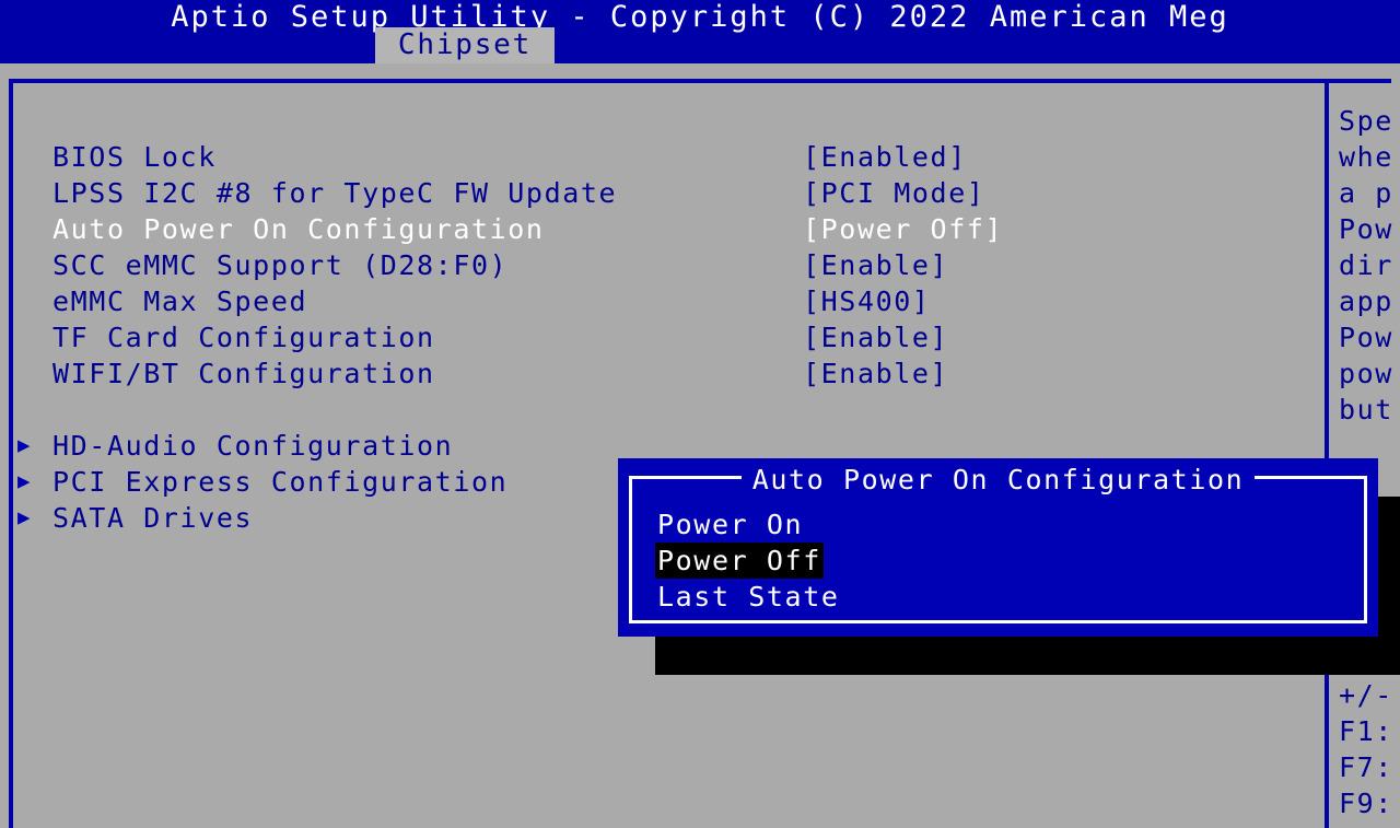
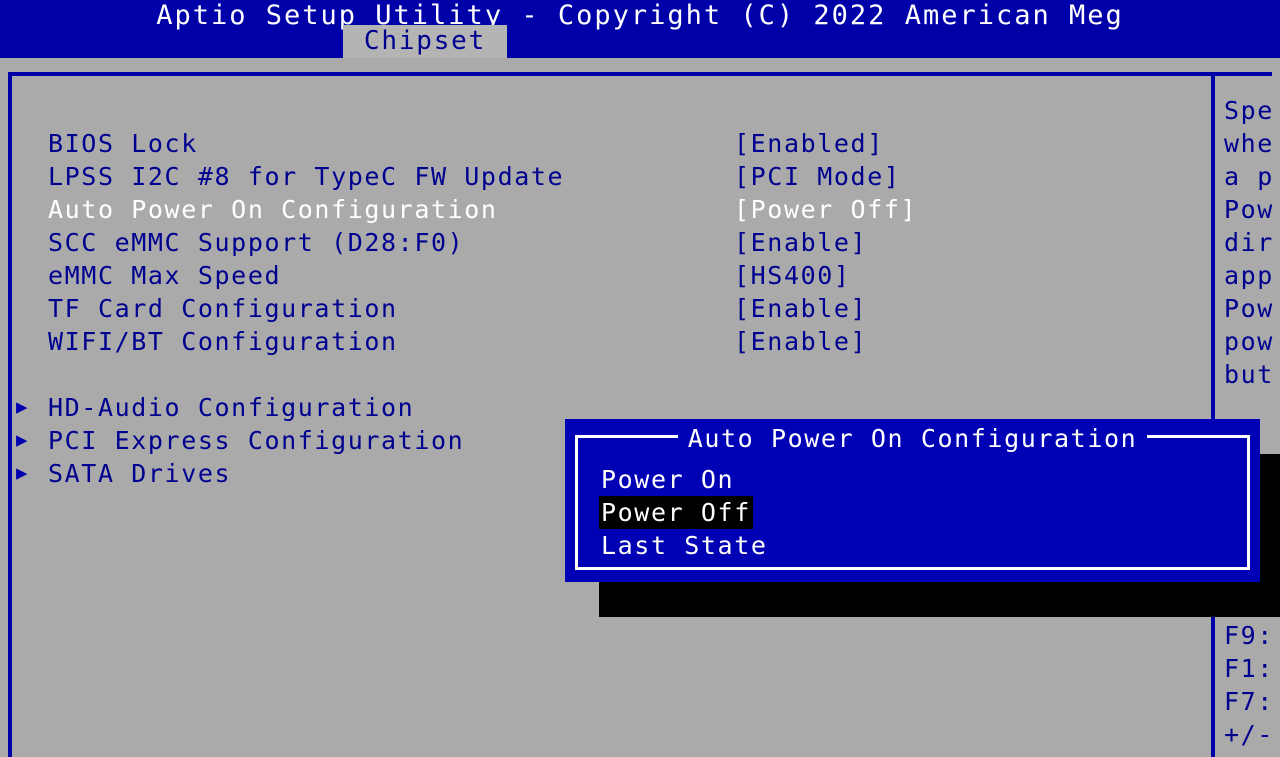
  Aptio Setup Utility - Copyright (C) 2022 American Meg
  Chipset
  BIOS Lock
  [Enabled]
  LPSS I2C #8 for TypeC FW Update
  [PCI Mode]
  Auto Power On Configuration
  [Power Off]
  SCC eMMC Support (D28:F0)
  [Enable]
  eMMC Max Speed
  [HS400]
  TF Card Configuration
  [Enable]
  WIFI/BT Configuration
  [Enable]
  ▶
  HD-Audio Configuration
  ▶
  PCI Express Configuration
  ▶
  SATA Drives
  Spe
  whe
  a p
  Pow
  dir
  app
  Pow
  pow
  but
- +/-
+ F9:
  F1:
  F7:
- F9:
+ +/-
  Auto Power On Configuration
  Power On
  Power Off
  Last State
